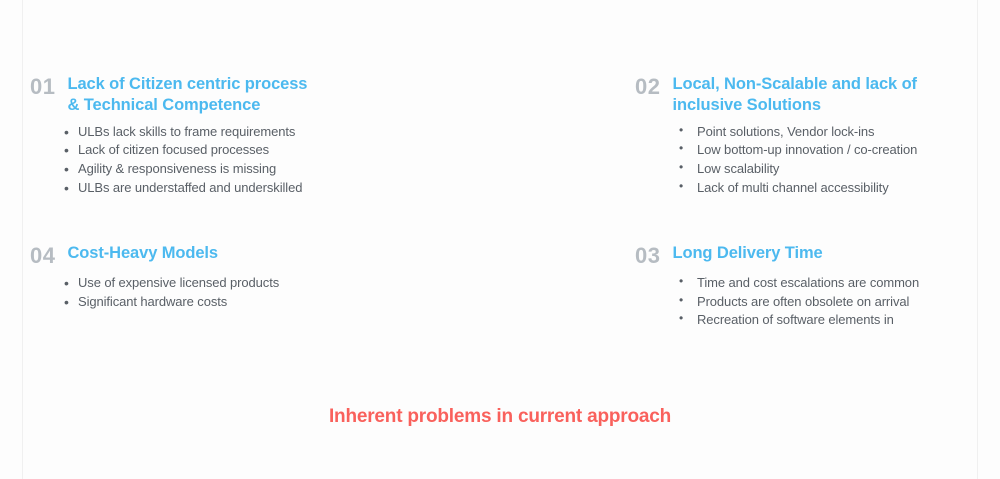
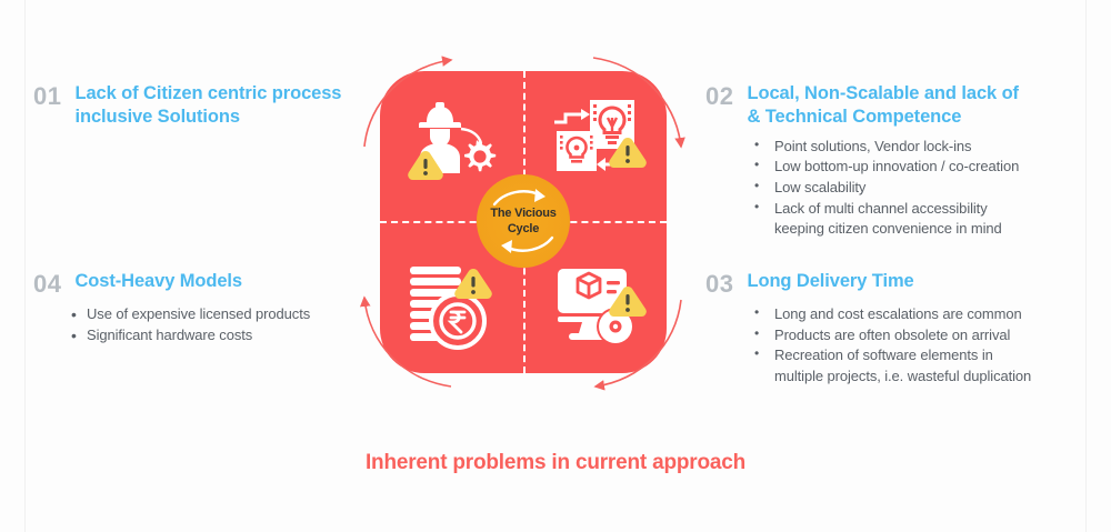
  01
  Lack of Citizen centric process
- & Technical Competence
+ inclusive Solutions
- ULBs lack skills to frame requirements
- Lack of citizen focused processes
- Agility & responsiveness is missing
- ULBs are understaffed and underskilled
  04
  Cost-Heavy Models
  Use of expensive licensed products
  Significant hardware costs
  02
  Local, Non-Scalable and lack of
- inclusive Solutions
+ & Technical Competence
  Point solutions, Vendor lock-ins
  Low bottom-up innovation / co-creation
  Low scalability
  Lack of multi channel accessibility
+ keeping citizen convenience in mind
  03
  Long Delivery Time
- Time and cost escalations are common
+ Long and cost escalations are common
  Products are often obsolete on arrival
  Recreation of software elements in
+ multiple projects, i.e. wasteful duplication
+ The Vicious
+ Cycle
  Inherent problems in current approach
